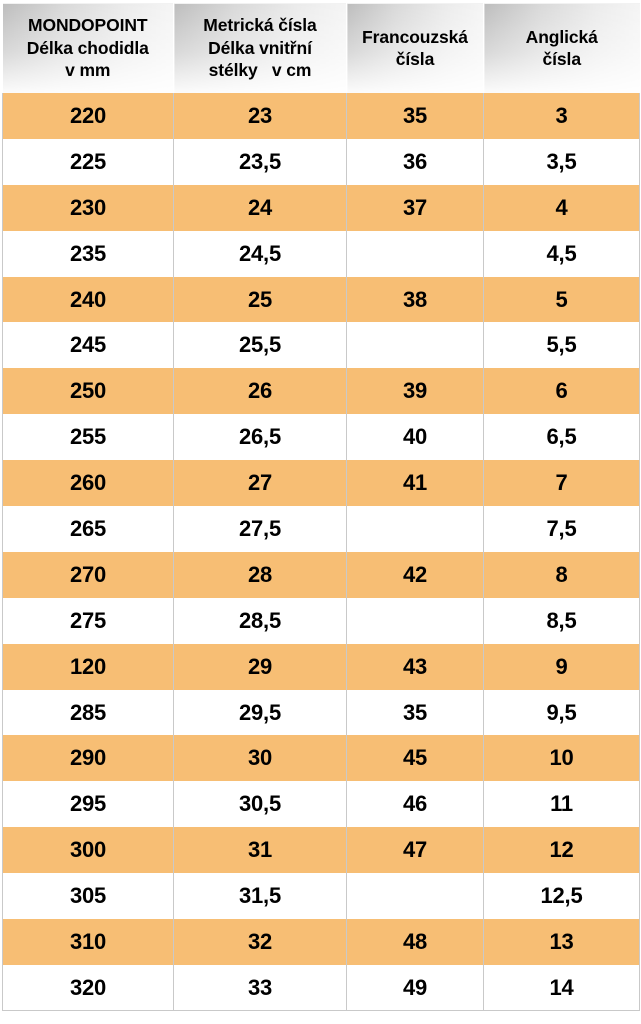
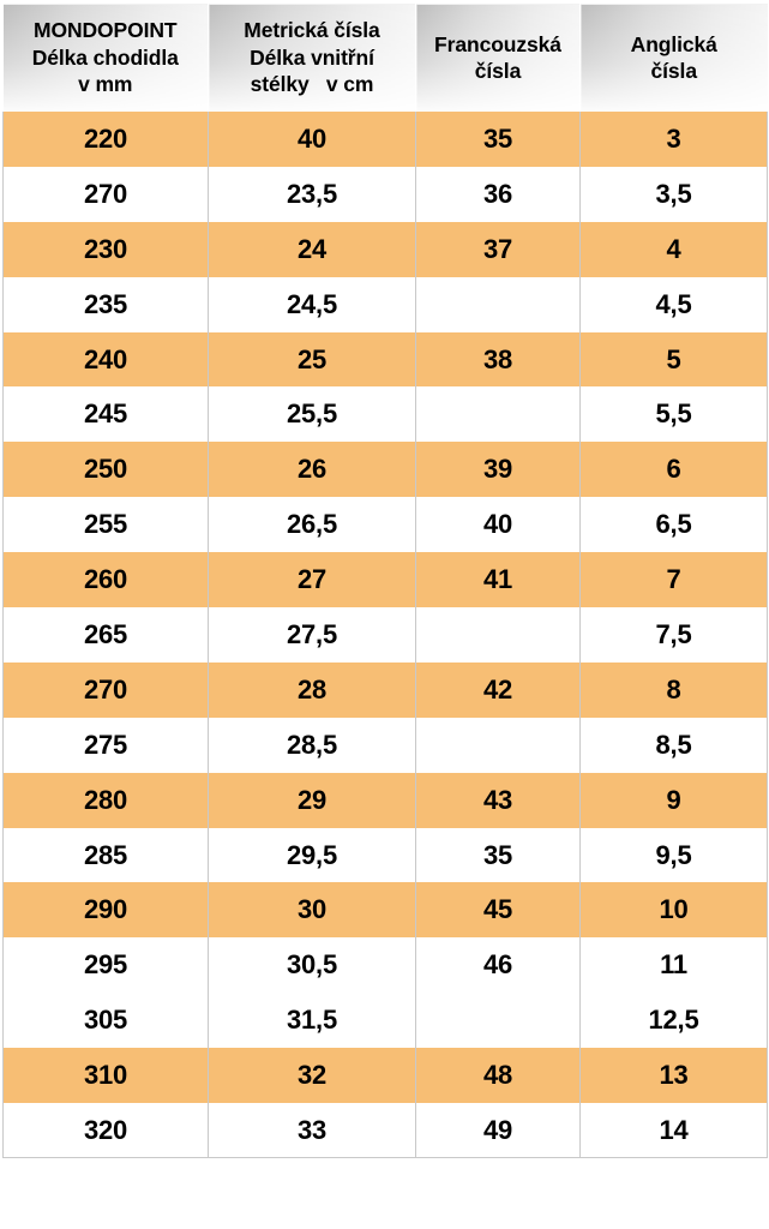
  MONDOPOINTDélka chodidlav mm	Metrická číslaDélka vnitřnístélky v cm	Francouzskáčísla	Anglickáčísla
- 220	23	35	3
+ 220	40	35	3
- 225	23,5	36	3,5
+ 270	23,5	36	3,5
  230	24	37	4
  235	24,5		4,5
  240	25	38	5
  245	25,5		5,5
  250	26	39	6
  255	26,5	40	6,5
  260	27	41	7
  265	27,5		7,5
  270	28	42	8
  275	28,5		8,5
- 120	29	43	9
+ 280	29	43	9
  285	29,5	35	9,5
  290	30	45	10
  295	30,5	46	11
- 300	31	47	12
  305	31,5		12,5
  310	32	48	13
  320	33	49	14
